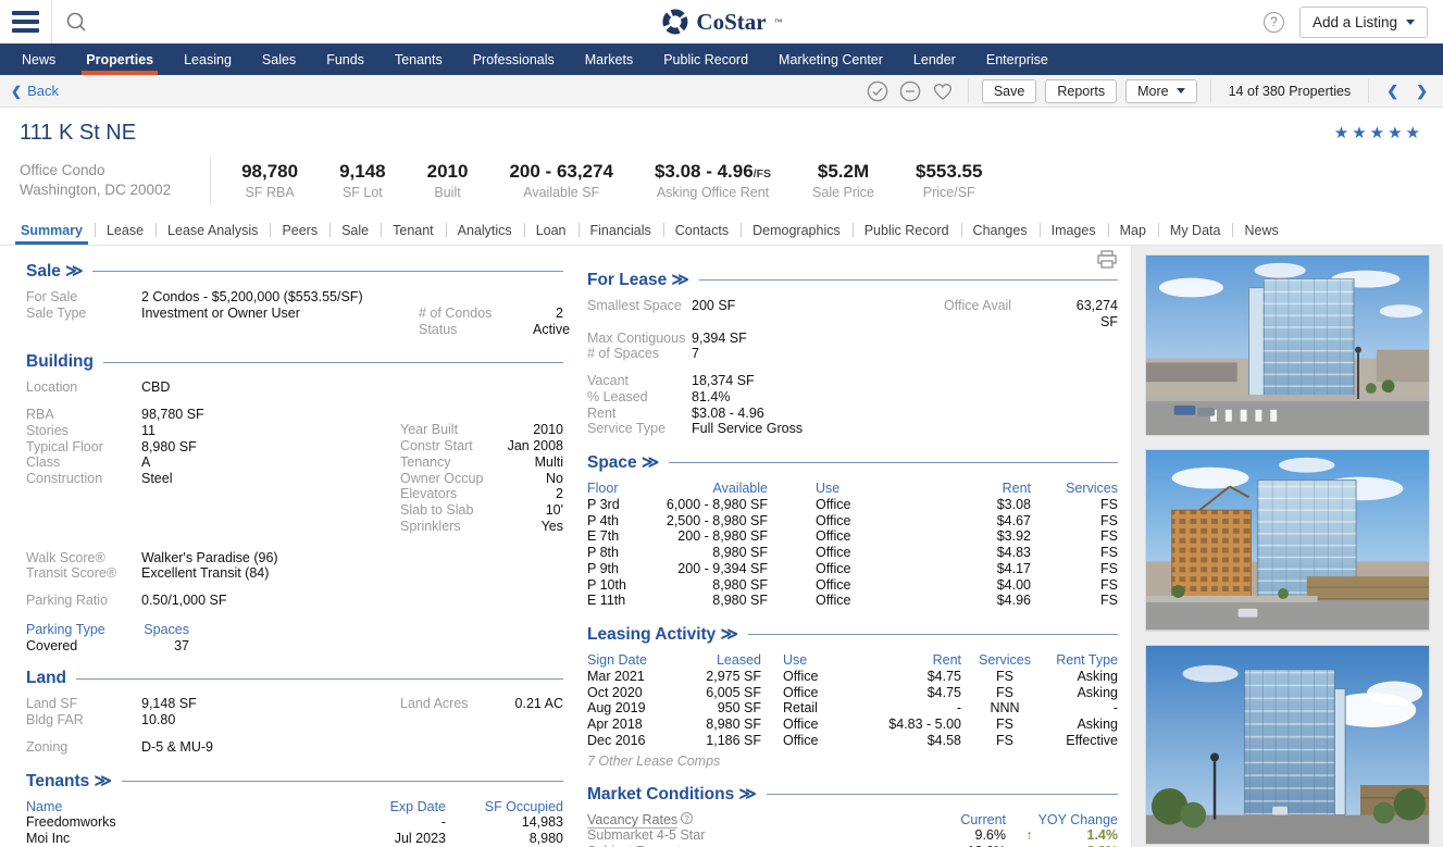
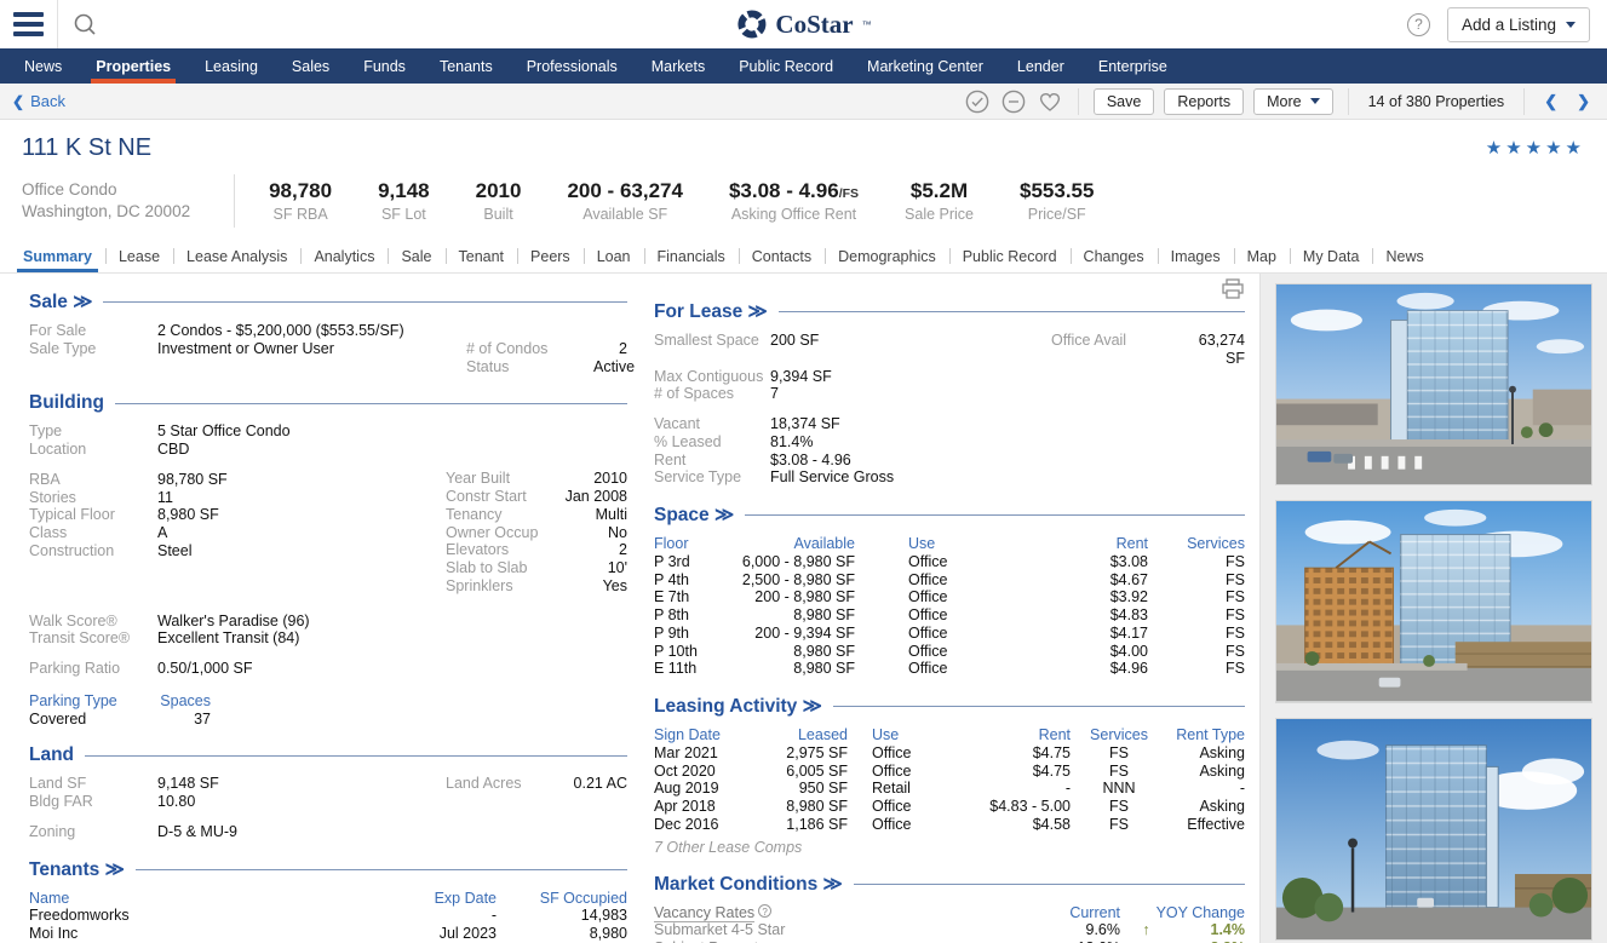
  CoStar
  ™
  ?
  Add a Listing
  News
  Properties
  Leasing
  Sales
  Funds
  Tenants
  Professionals
  Markets
  Public Record
  Marketing Center
  Lender
  Enterprise
  ❮
  Back
  Save
  Reports
  More
  14 of 380 Properties
  ❮
  ❯
  111 K St NE
  ★★★★★
  Office Condo
  Washington, DC 20002
  98,780
  SF RBA
  9,148
  SF Lot
  2010
  Built
  200 - 63,274
  Available SF
  $3.08 - 4.96/FS
  Asking Office Rent
  $5.2M
  Sale Price
  $553.55
  Price/SF
  Summary
  Lease
  Lease Analysis
- Peers
+ Analytics
  Sale
  Tenant
- Analytics
+ Peers
  Loan
  Financials
  Contacts
  Demographics
  Public Record
  Changes
  Images
  Map
  My Data
  News
  Sale ≫
  For Sale
  2 Condos - $5,200,000 ($553.55/SF)
  Sale Type
  Investment or Owner User
  # of Condos
  2
  Status
  Active
  Building
+ Type
+ 5 Star Office Condo
  Location
  CBD
  RBA
  98,780 SF
  Stories
  11
  Typical Floor
  8,980 SF
  Class
  A
  Construction
  Steel
  Year Built
  2010
  Constr Start
  Jan 2008
  Tenancy
  Multi
  Owner Occup
  No
  Elevators
  2
  Slab to Slab
  10'
  Sprinklers
  Yes
  Walk Score®
  Walker's Paradise (96)
  Transit Score®
  Excellent Transit (84)
  Parking Ratio
  0.50/1,000 SF
  Parking Type
  Spaces
  Covered
  37
  Land
  Land SF
  9,148 SF
  Land Acres
  0.21 AC
  Bldg FAR
  10.80
  Zoning
  D-5 & MU-9
  Tenants ≫
  Name
  Exp Date
  SF Occupied
  Freedomworks
  -
  14,983
  Moi Inc
  Jul 2023
  8,980
  For Lease ≫
  Smallest Space
  200 SF
  Office Avail
  63,274 SF
  Max Contiguous
  9,394 SF
  # of Spaces
  7
  Vacant
  18,374 SF
  % Leased
  81.4%
  Rent
  $3.08 - 4.96
  Service Type
  Full Service Gross
  Space ≫
  Floor
  Available
  Use
  Rent
  Services
  P 3rd
  6,000 - 8,980 SF
  Office
  $3.08
  FS
  P 4th
  2,500 - 8,980 SF
  Office
  $4.67
  FS
  E 7th
  200 - 8,980 SF
  Office
  $3.92
  FS
  P 8th
  8,980 SF
  Office
  $4.83
  FS
  P 9th
  200 - 9,394 SF
  Office
  $4.17
  FS
  P 10th
  8,980 SF
  Office
  $4.00
  FS
  E 11th
  8,980 SF
  Office
  $4.96
  FS
  Leasing Activity ≫
  Sign Date
  Leased
  Use
  Rent
  Services
  Rent Type
  Mar 2021
  2,975 SF
  Office
  $4.75
  FS
  Asking
  Oct 2020
  6,005 SF
  Office
  $4.75
  FS
  Asking
  Aug 2019
  950 SF
  Retail
  -
  NNN
  -
  Apr 2018
  8,980 SF
  Office
  $4.83 - 5.00
  FS
  Asking
  Dec 2016
  1,186 SF
  Office
  $4.58
  FS
  Effective
  7 Other Lease Comps
  Market Conditions ≫
  Vacancy Rates ?
  Current
  YOY Change
  Submarket 4-5 Star
  9.6%
  ↑
  1.4%
